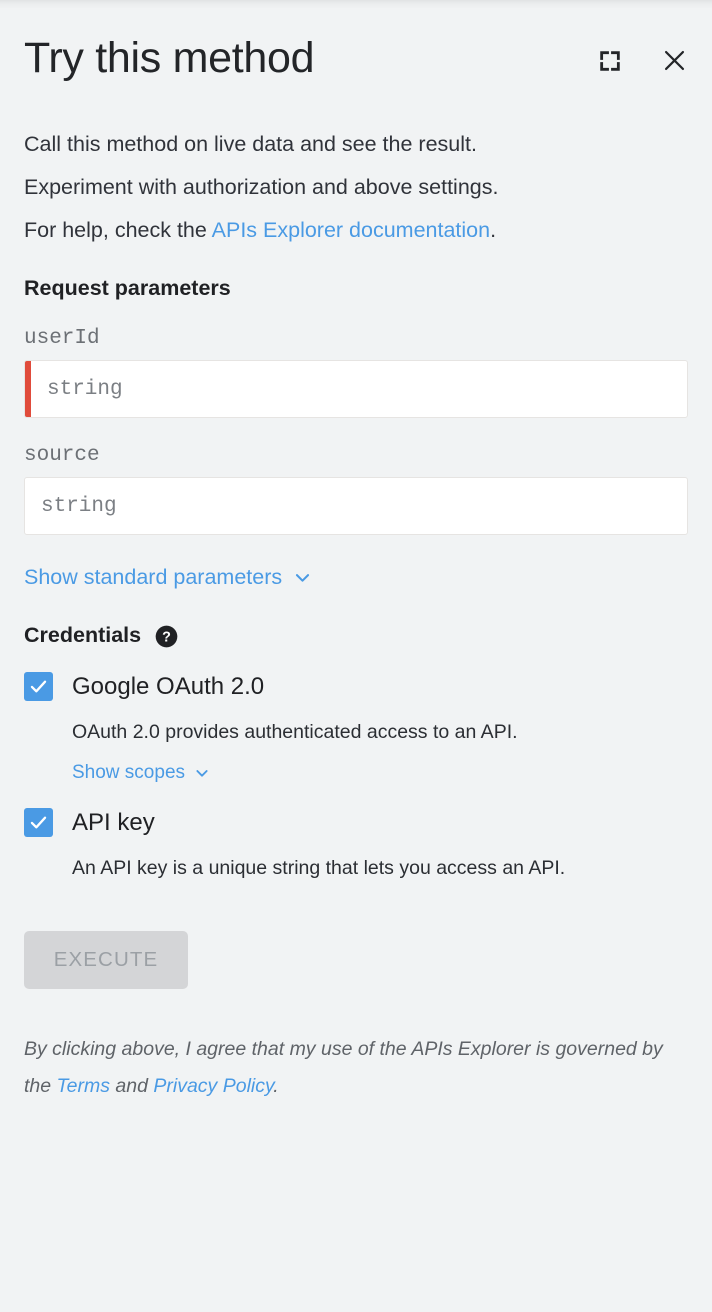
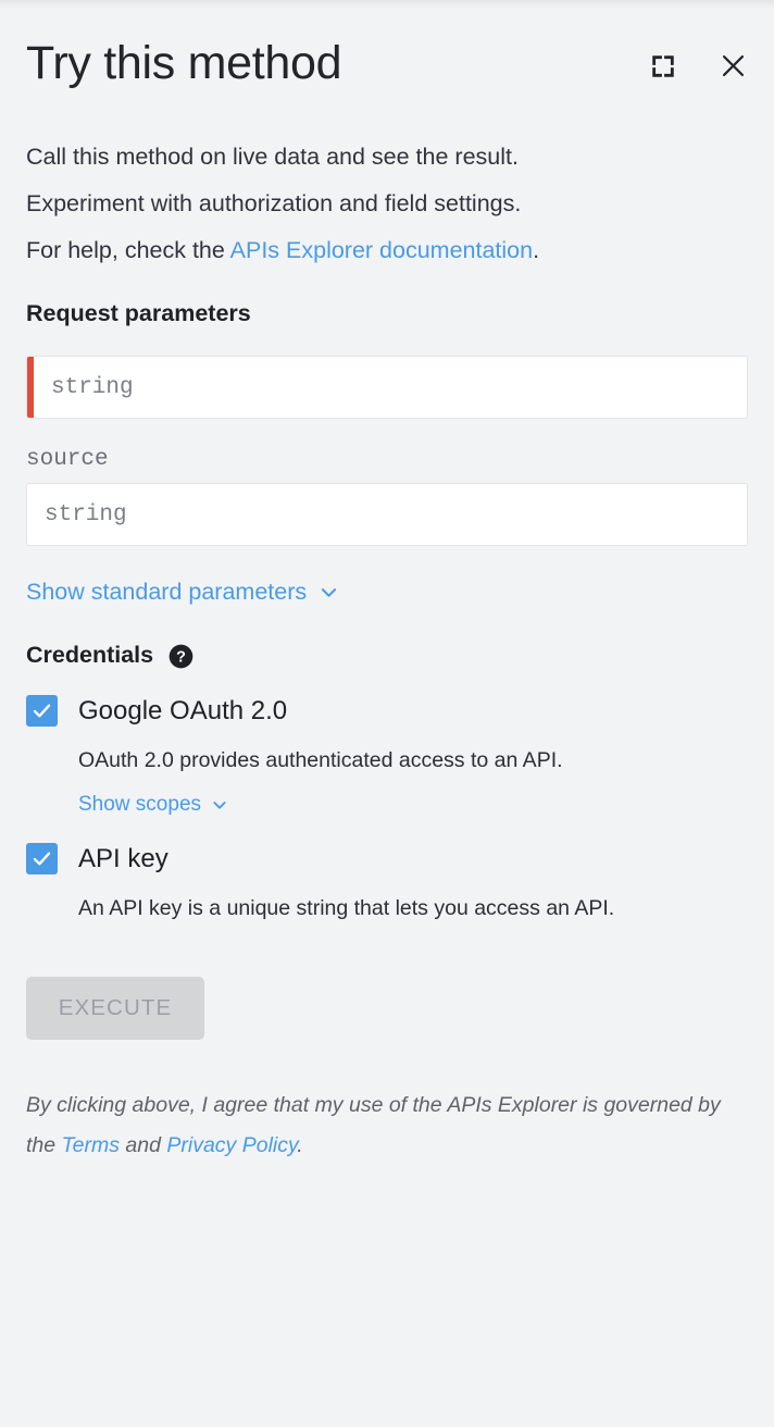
  Try this method
  Call this method on live data and see the result.
- Experiment with authorization and above settings.
+ Experiment with authorization and field settings.
  For help, check the APIs Explorer documentation.
  Request parameters
- userId
  string
  source
  string
  Show standard parameters
  Credentials
  ?
  Google OAuth 2.0
  OAuth 2.0 provides authenticated access to an API.
  Show scopes
  API key
  An API key is a unique string that lets you access an API.
  EXECUTE
  By clicking above, I agree that my use of the APIs Explorer is governed by the Terms and Privacy Policy.
